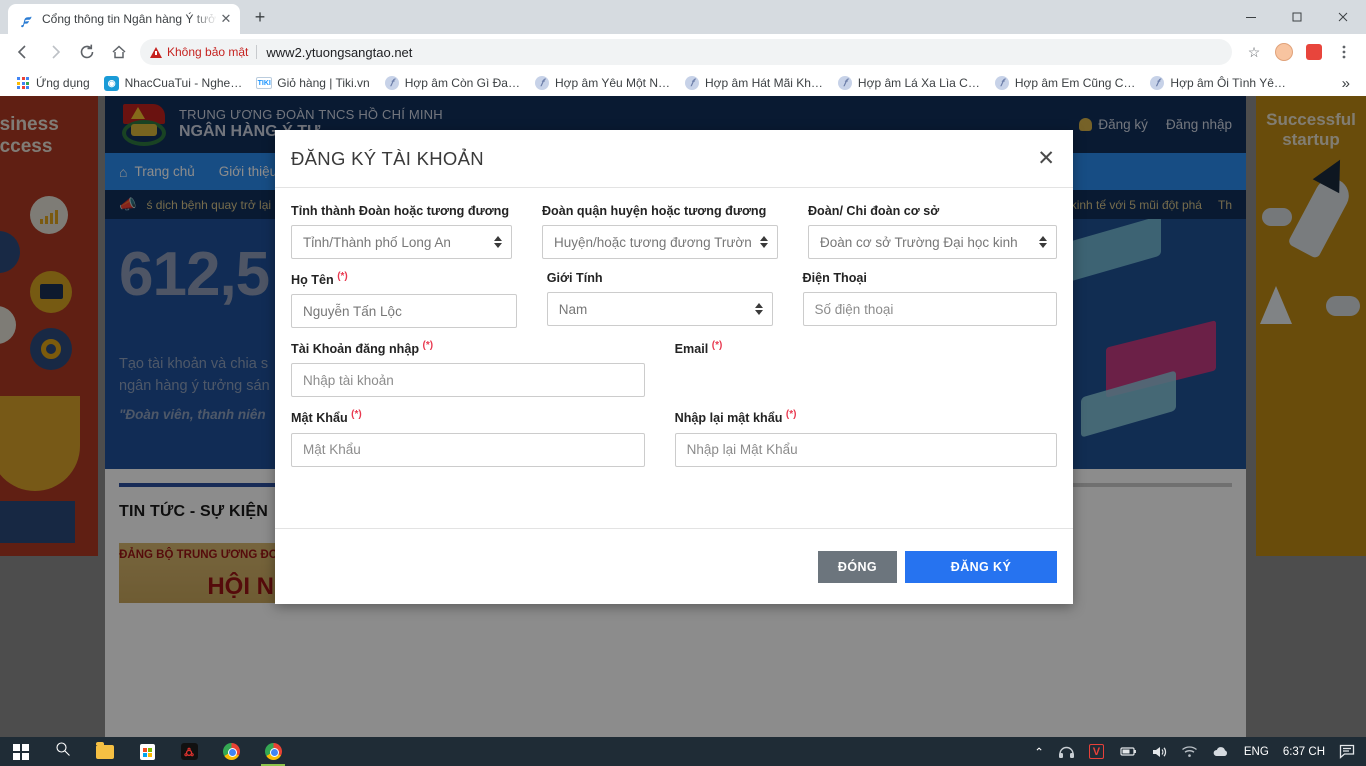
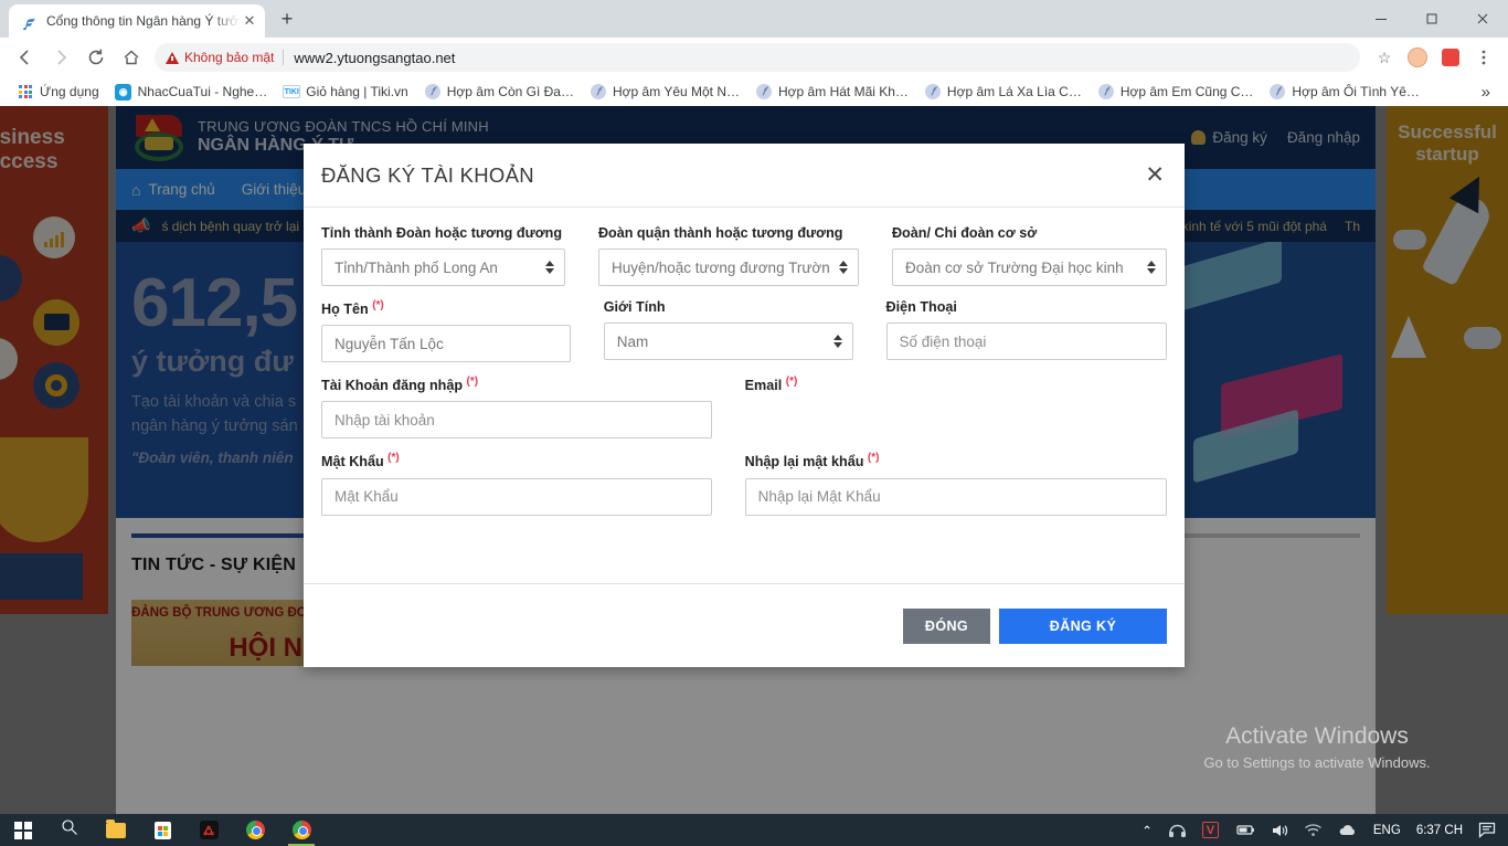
  𝟋
  Cổng thông tin Ngân hàng Ý tưở
  ✕
  +
  Không bảo mật
  www2.ytuongsangtao.net
  ☆
  Ứng dụng
  ◉
  NhacCuaTui - Nghe…
  Giỏ hàng | Tiki.vn
  𝑓
  Hợp âm Còn Gì Đa…
  𝑓
  Hợp âm Yêu Một N…
  𝑓
  Hợp âm Hát Mãi Kh…
  𝑓
  Hợp âm Lá Xa Lìa C…
  𝑓
  Hợp âm Em Cũng C…
  𝑓
  Hợp âm Ôi Tình Yê…
  »
  siness
  ccess
  Successful
  startup
  TRUNG ƯƠNG ĐOÀN TNCS HỒ CHÍ MINH
  NGÂN HÀNG
  Đăng ký
  Đăng nhập
  ⌂
  Trang chủ
  Giới thiệu
  📣
  ś dịch bệnh quay trở lại
  kinh tế với 5 mũi đột phá
  Th
  612,5
+ ý tưởng đư
  Tạo tài khoản và chia s
  ngân hàng ý tưởng sán
  "Đoàn viên, thanh niên
  TIN TỨC - SỰ KIỆN
  ĐĂNG KÝ TÀI KHOẢN
  ✕
  Tỉnh thành Đoàn hoặc tương đương
  Tỉnh/Thành phố Long An
- Đoàn quận huyện hoặc tương đương
+ Đoàn quận thành hoặc tương đương
  Huyện/hoặc tương đương Trườn
  Đoàn/ Chi đoàn cơ sở
  Đoàn cơ sở Trường Đại học kinh
  Họ Tên (*)
  Nguyễn Tấn Lộc
  Giới Tính
  Nam
  Điện Thoại
  Số điện thoại
  Tài Khoản đăng nhập (*)
  Nhập tài khoản
  Email (*)
  Mật Khẩu (*)
  Mật Khẩu
  Nhập lại mật khẩu (*)
  Nhập lại Mật Khẩu
  ĐÓNG
  ĐĂNG KÝ
+ Activate Windows
+ Go to Settings to activate Windows.
  🜛
  ⌃
  V
  ENG
  6:37 CH
